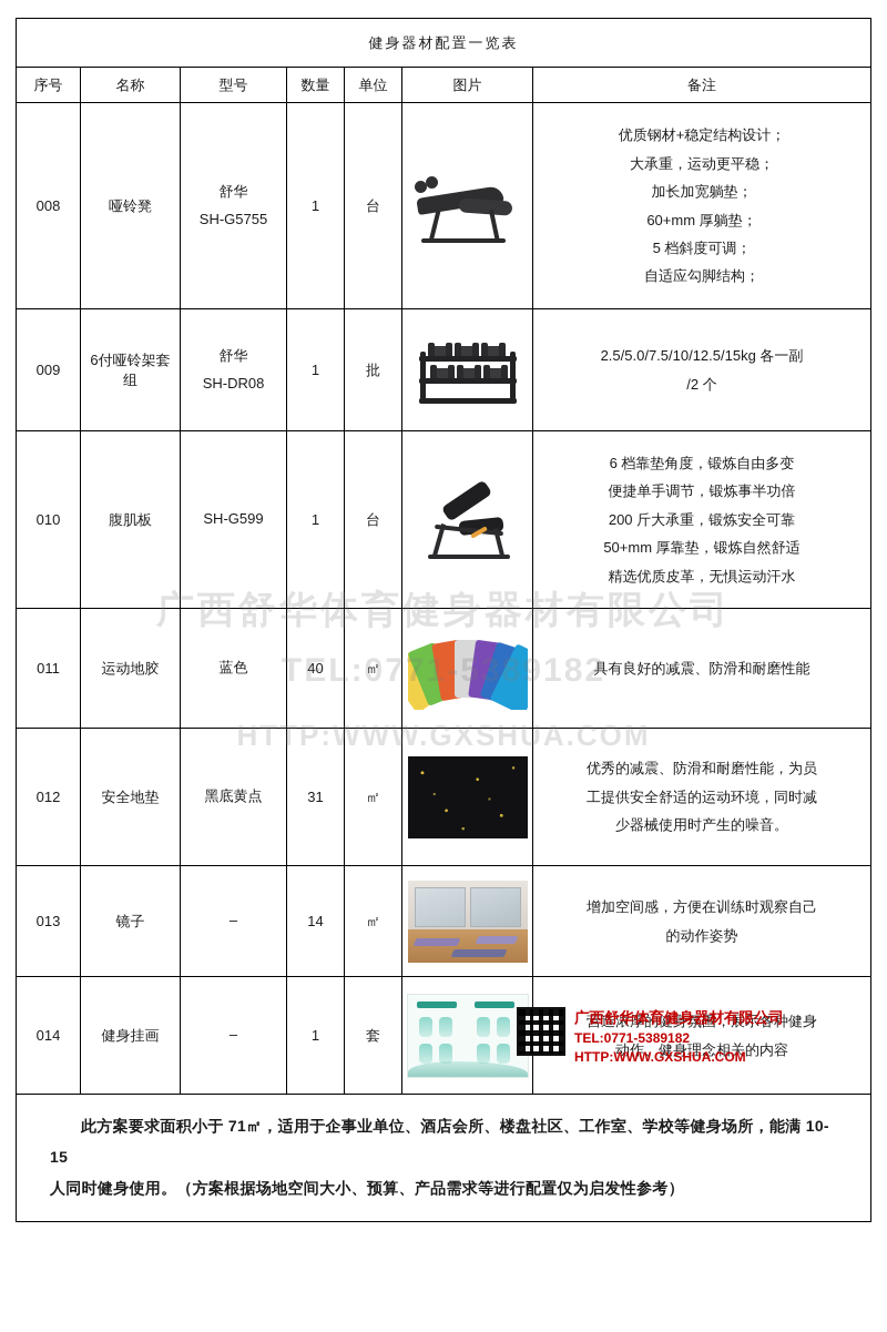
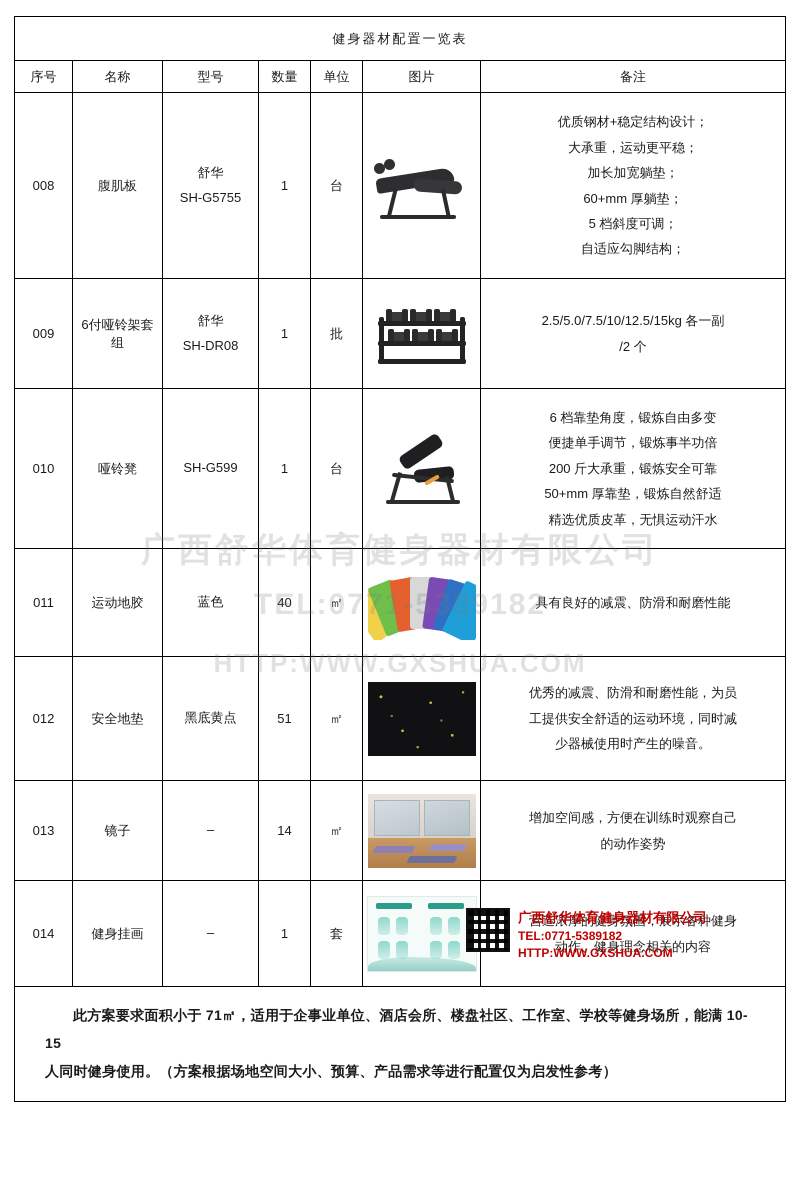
  健身器材配置一览表
  序号	名称	型号	数量	单位	图片	备注
- 008	哑铃凳	舒华 SH-G5755	1	台		优质钢材+稳定结构设计； 大承重，运动更平稳； 加长加宽躺垫； 60+mm 厚躺垫； 5 档斜度可调； 自适应勾脚结构；
+ 008	腹肌板	舒华 SH-G5755	1	台		优质钢材+稳定结构设计； 大承重，运动更平稳； 加长加宽躺垫； 60+mm 厚躺垫； 5 档斜度可调； 自适应勾脚结构；
  009	6付哑铃架套组	舒华 SH-DR08	1	批		2.5/5.0/7.5/10/12.5/15kg 各一副 /2 个
- 010	腹肌板	SH-G599	1	台		6 档靠垫角度，锻炼自由多变 便捷单手调节，锻炼事半功倍 200 斤大承重，锻炼安全可靠 50+mm 厚靠垫，锻炼自然舒适 精选优质皮革，无惧运动汗水
+ 010	哑铃凳	SH-G599	1	台		6 档靠垫角度，锻炼自由多变 便捷单手调节，锻炼事半功倍 200 斤大承重，锻炼安全可靠 50+mm 厚靠垫，锻炼自然舒适 精选优质皮革，无惧运动汗水
  011	运动地胶	蓝色	40	㎡		具有良好的减震、防滑和耐磨性能
- 012	安全地垫	黑底黄点	31	㎡		优秀的减震、防滑和耐磨性能，为员 工提供安全舒适的运动环境，同时减 少器械使用时产生的噪音。
+ 012	安全地垫	黑底黄点	51	㎡		优秀的减震、防滑和耐磨性能，为员 工提供安全舒适的运动环境，同时减 少器械使用时产生的噪音。
  013	镜子	–	14	㎡		增加空间感，方便在训练时观察自己 的动作姿势
  014	健身挂画	–	1	套		营造浓厚的健身氛围，展示各种健身 动作、健身理念相关的内容
  此方案要求面积小于 71㎡，适用于企事业单位、酒店会所、楼盘社区、工作室、学校等健身场所，能满 10-15
  人同时健身使用。（方案根据场地空间大小、预算、产品需求等进行配置仅为启发性参考）
  广西舒华体育健身器材有限公司
  TEL:0771-5389182
  HTTP:WWW.GXSHUA.COM
  广西舒华体育健身器材有限公司
  TEL:0771-5389182
  HTTP:WWW.GXSHUA.COM
